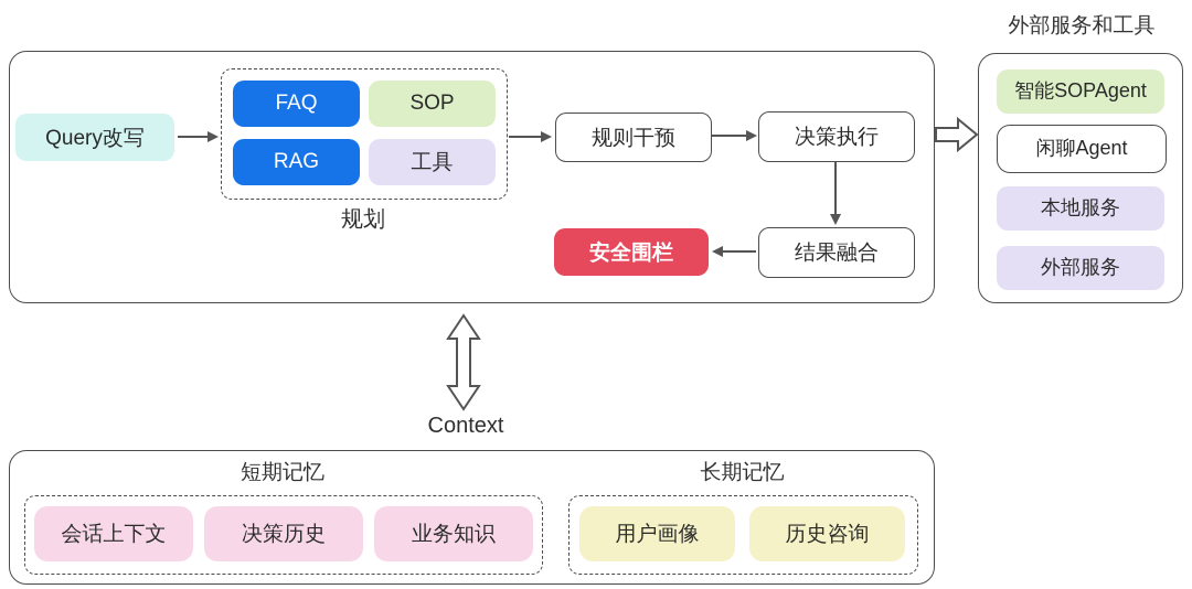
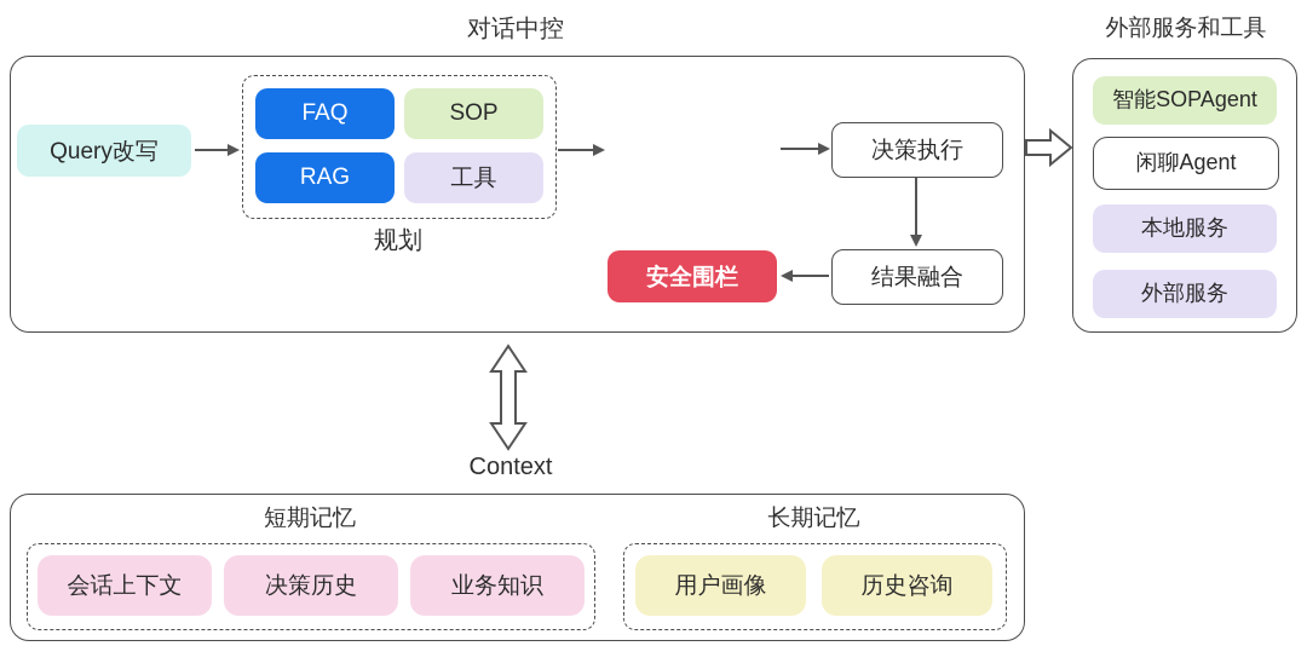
+ 对话中控
  外部服务和工具
  Query改写
  FAQ
  SOP
  RAG
  工具
  规划
- 规则干预
  决策执行
  安全围栏
  结果融合
  智能SOPAgent
  闲聊Agent
  本地服务
  外部服务
  Context
  短期记忆
  会话上下文
  决策历史
  业务知识
  长期记忆
  用户画像
  历史咨询
